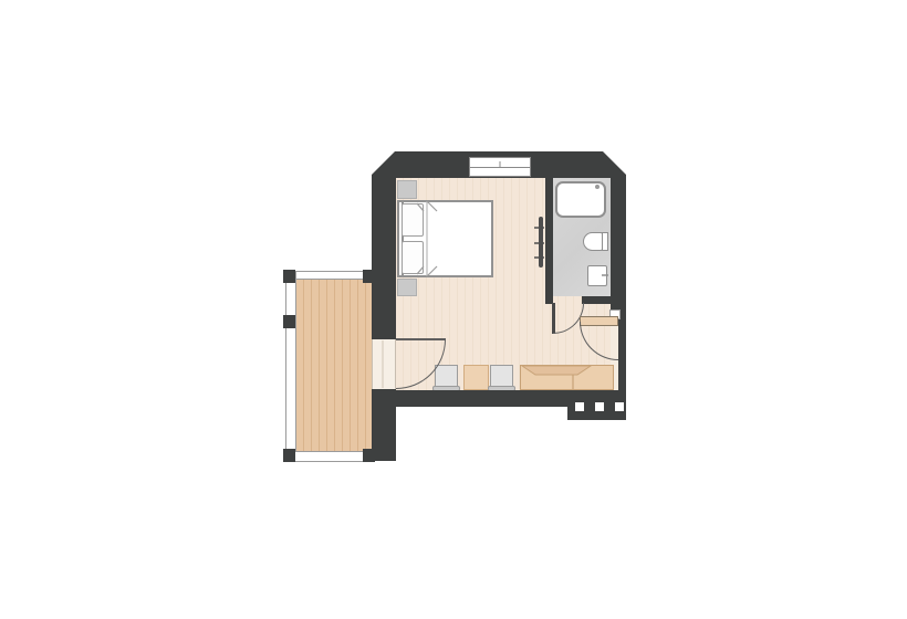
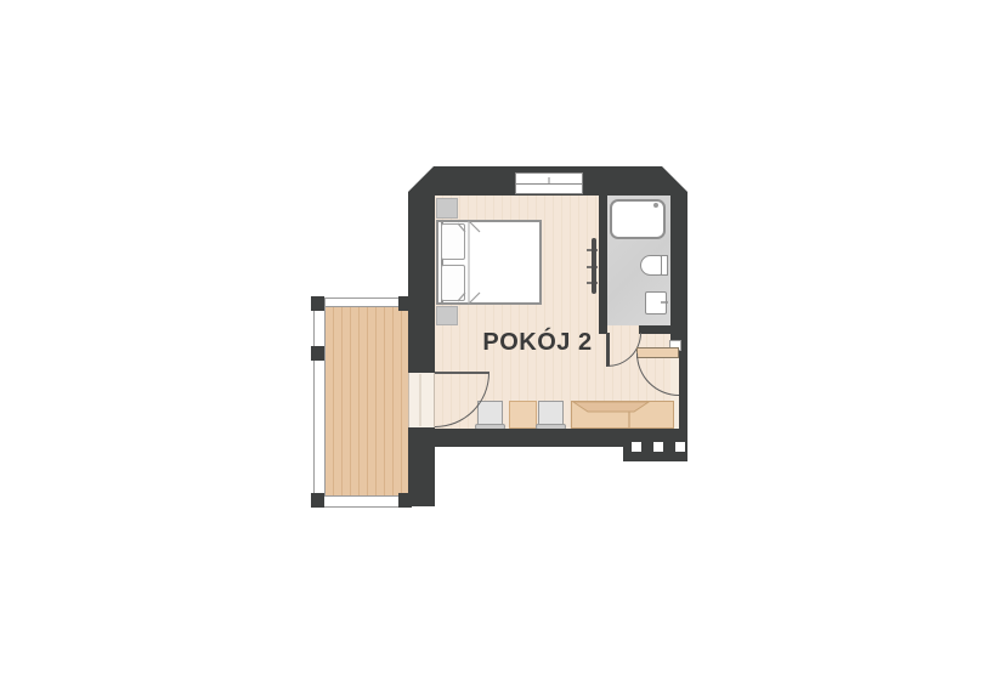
+ POKÓJ 2
